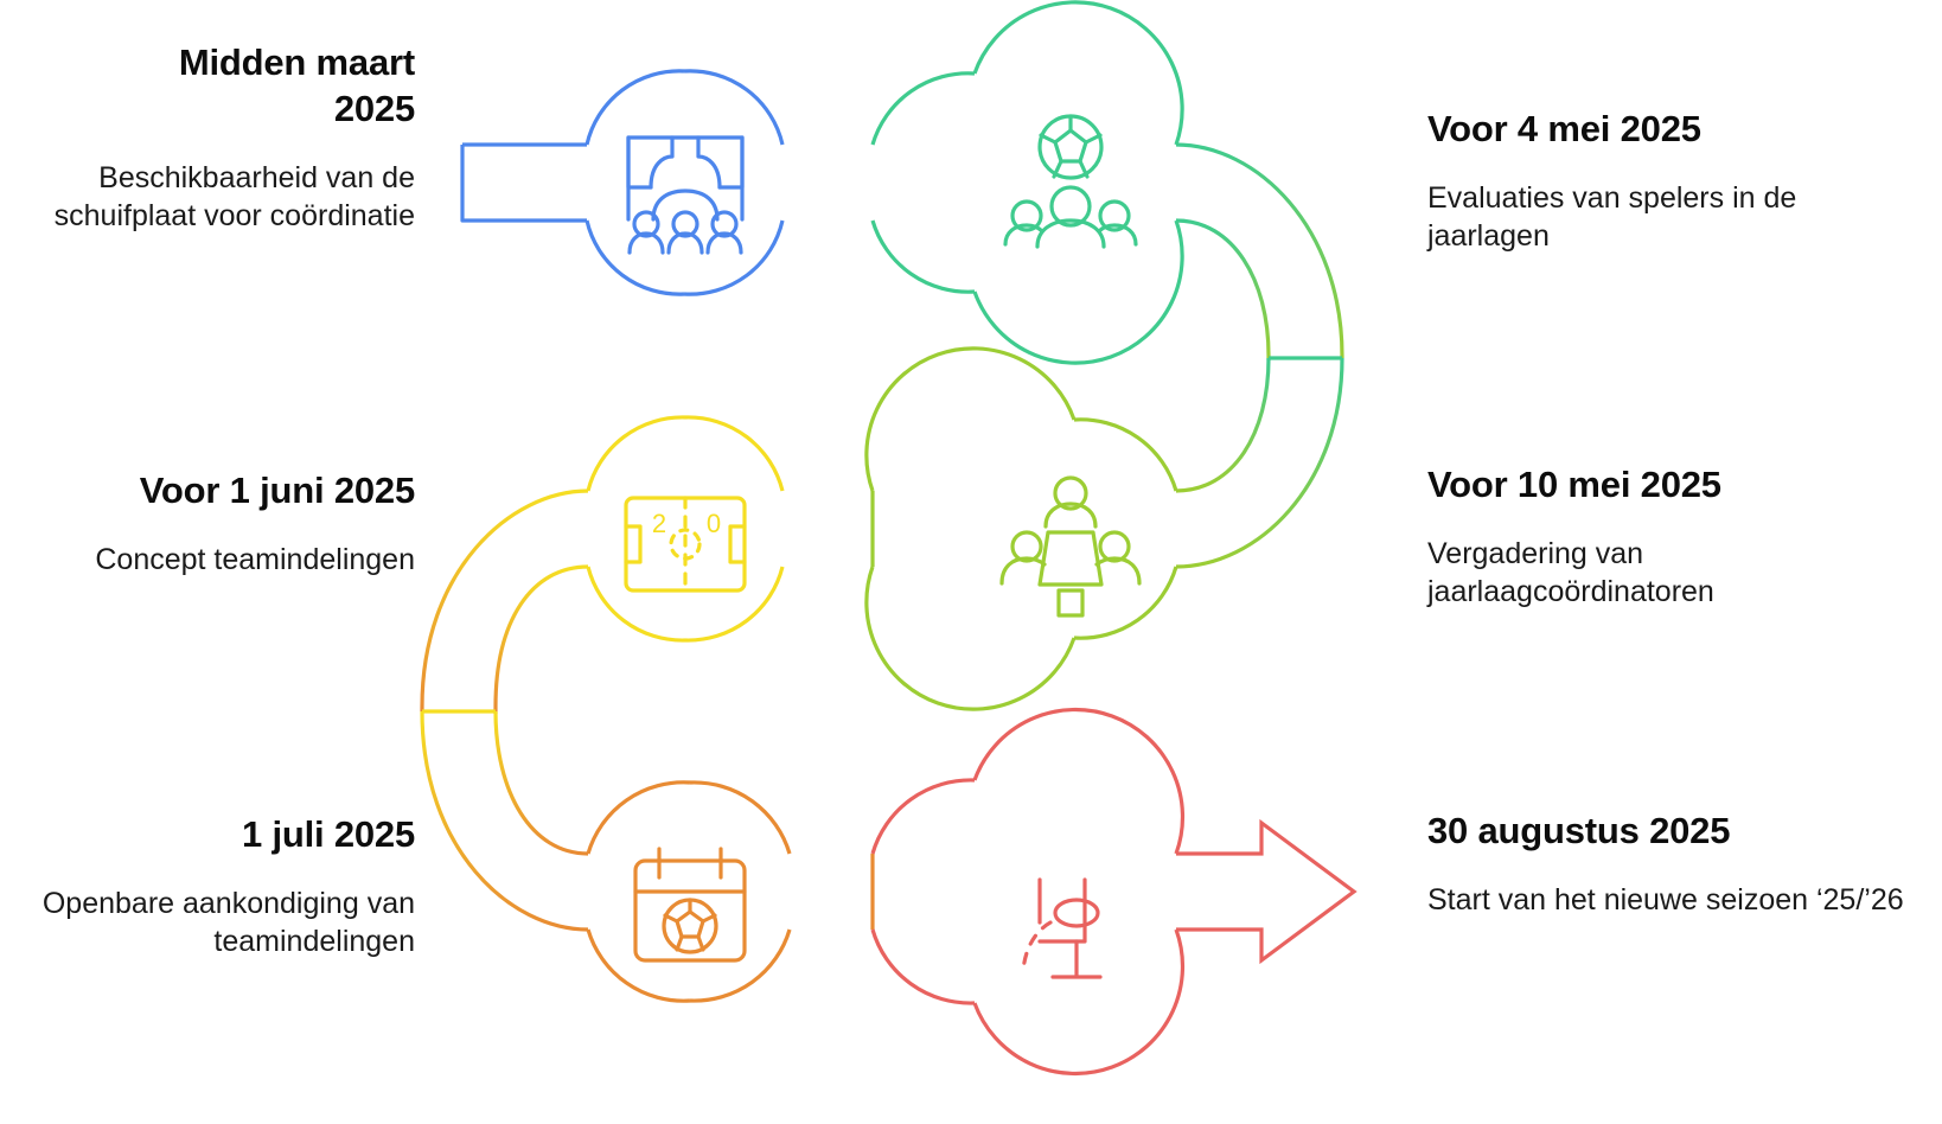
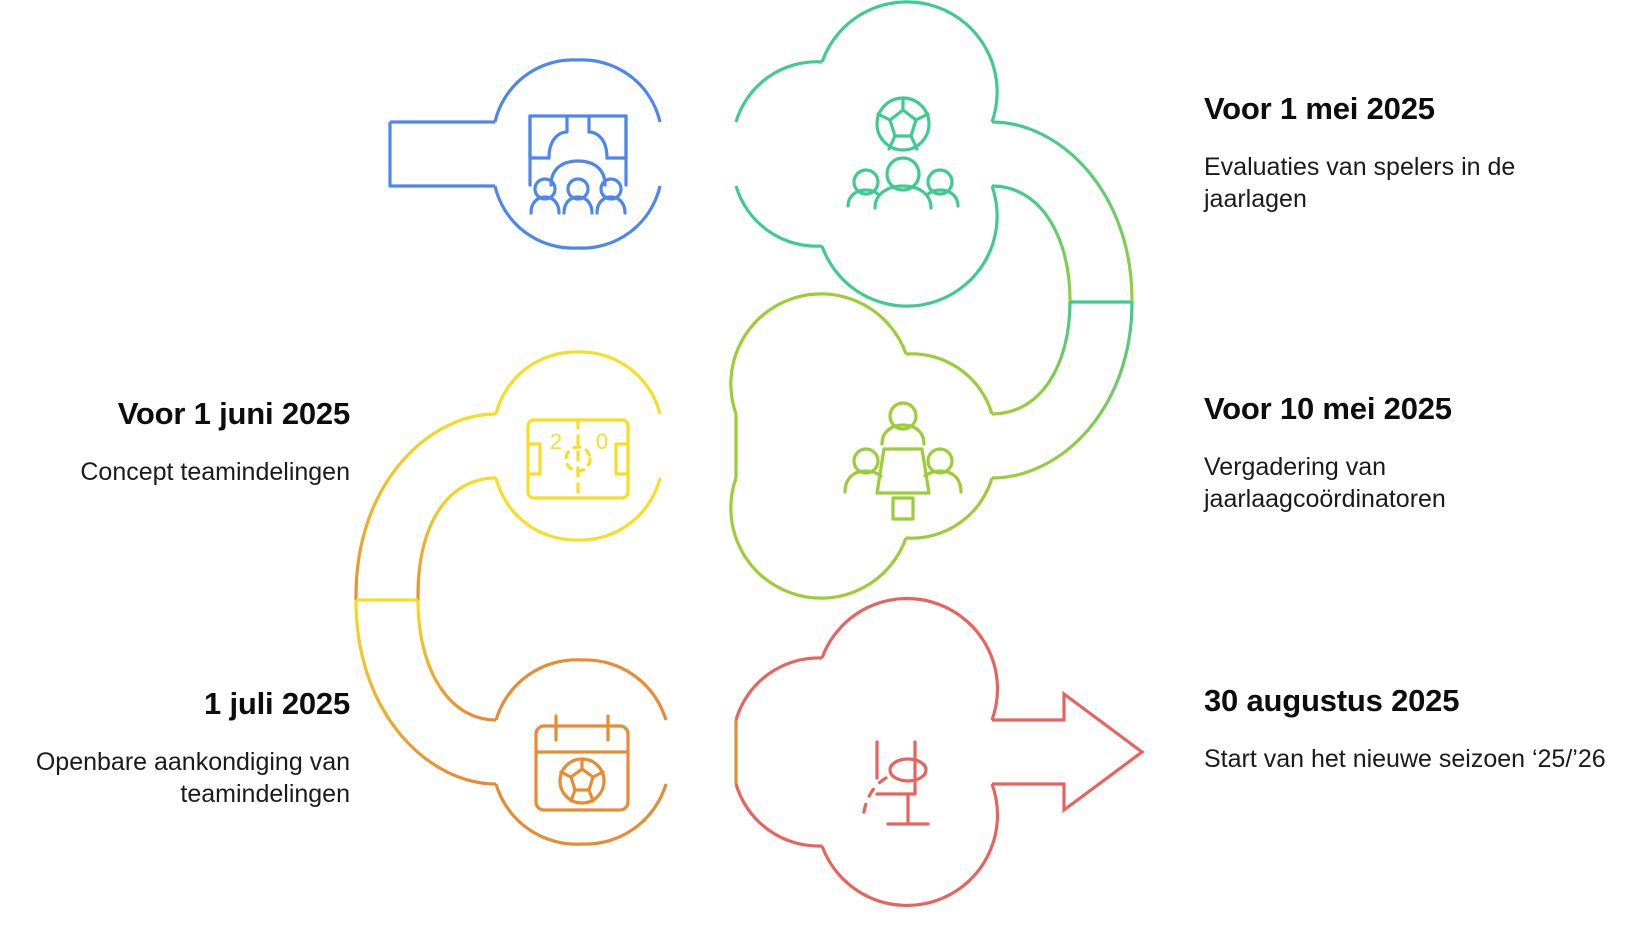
  2
  0
- Midden maart
- 2025
- Beschikbaarheid van de schuifplaat voor coördinatie
- Voor 4 mei 2025
+ Voor 1 mei 2025
  Evaluaties van spelers in de jaarlagen
  Voor 1 juni 2025
  Concept teamindelingen
  Voor 10 mei 2025
  Vergadering van jaarlaagcoördinatoren
  1 juli 2025
  Openbare aankondiging van teamindelingen
  30 augustus 2025
  Start van het nieuwe seizoen ‘25/’26
